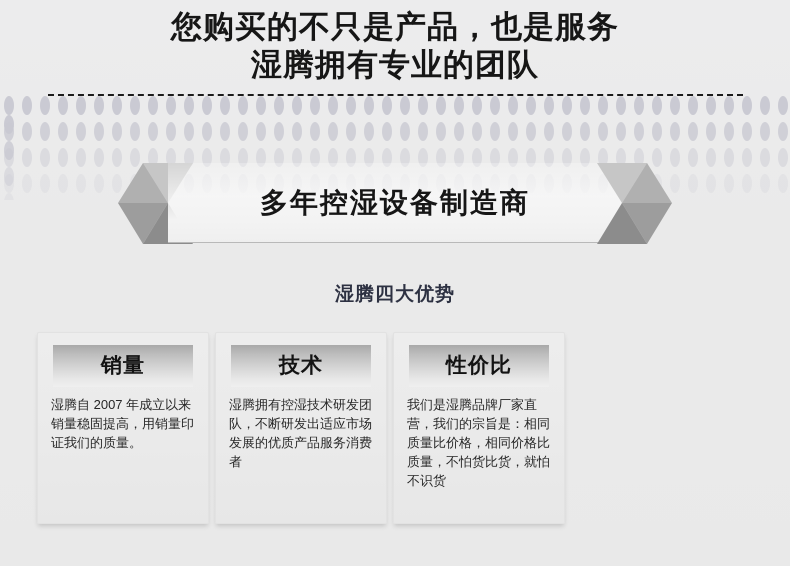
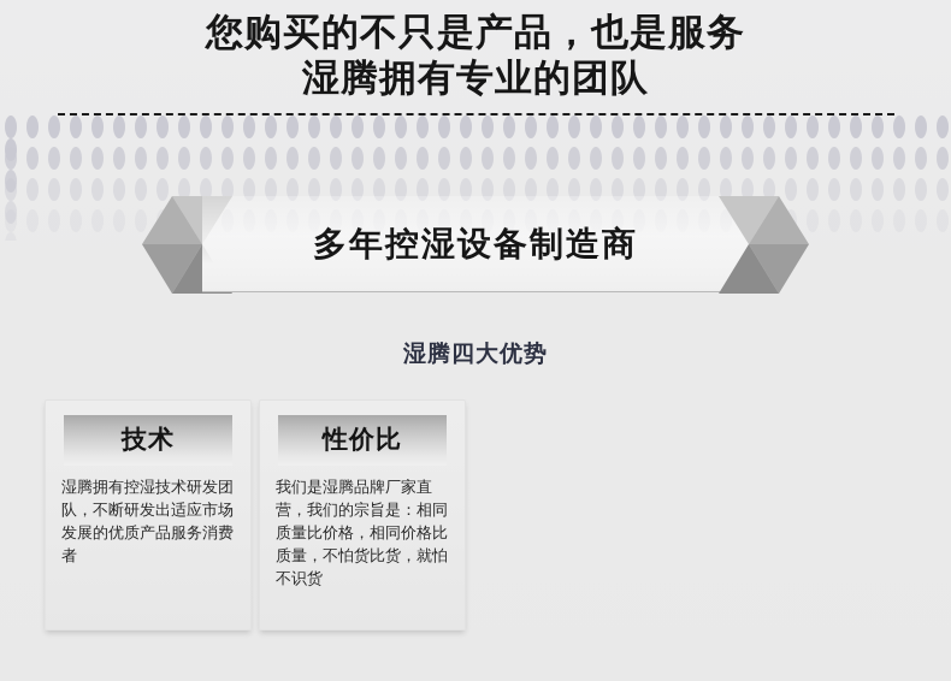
  您购买的不只是产品，也是服务
  湿腾拥有专业的团队
  多年控湿设备制造商
  湿腾四大优势
- 销量
- 湿腾自 2007 年成立以来销量稳固提高，用销量印证我们的质量。
  技术
  湿腾拥有控湿技术研发团队，不断研发出适应市场发展的优质产品服务消费者
  性价比
  我们是湿腾品牌厂家直营，我们的宗旨是：相同质量比价格，相同价格比质量，不怕货比货，就怕不识货
